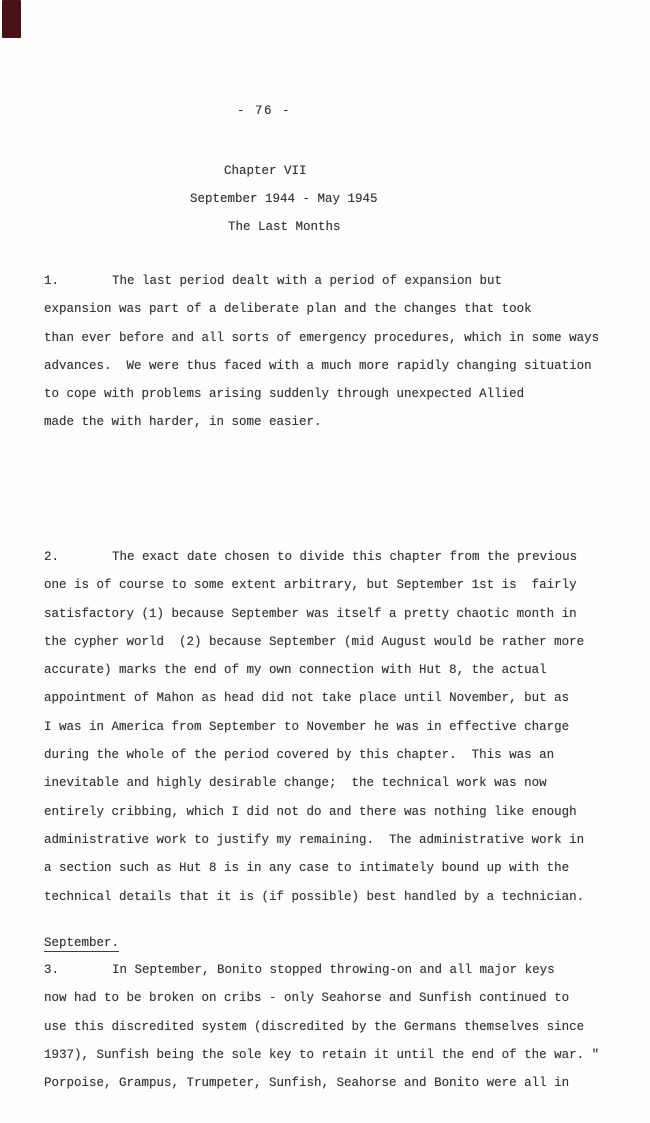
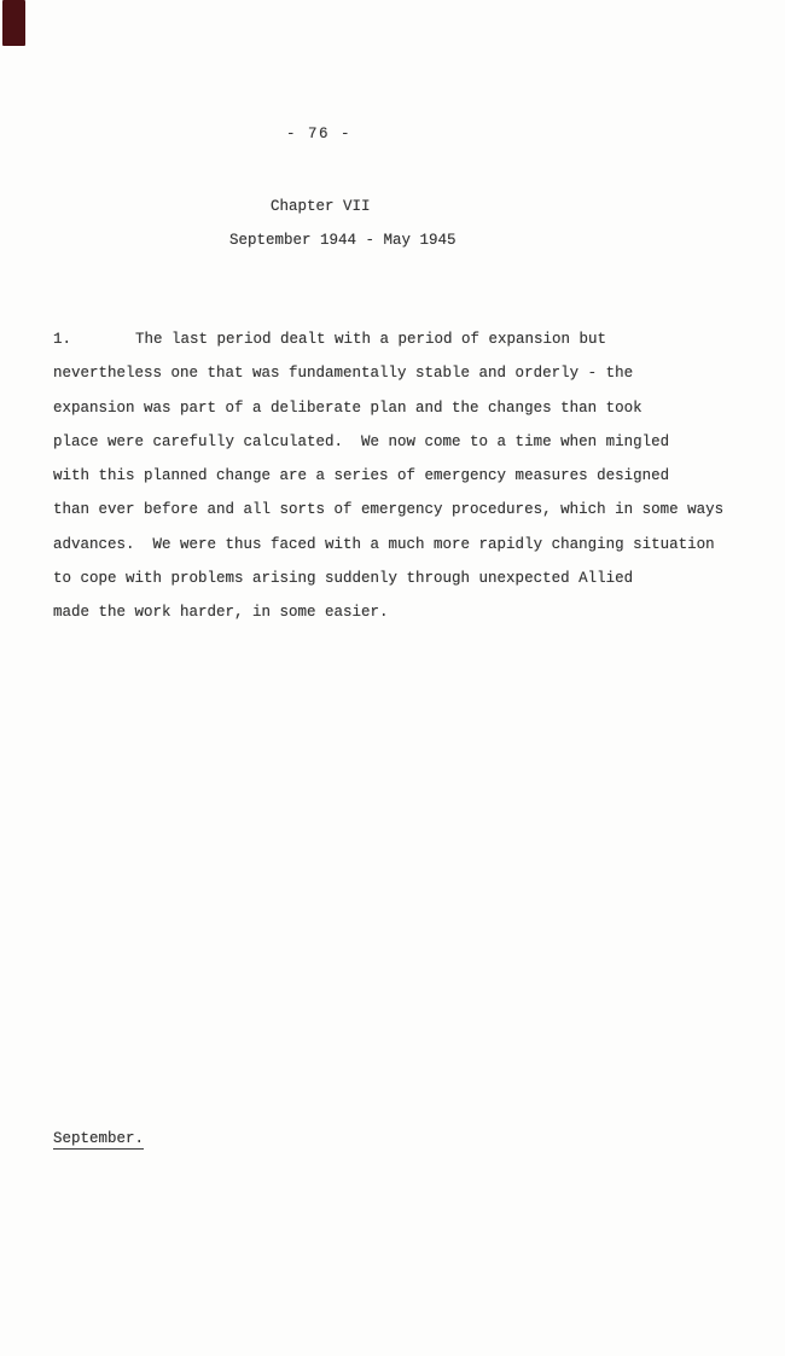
  - 76 -
  Chapter VII
  September 1944 - May 1945
- The Last Months
  1. The last period dealt with a period of expansion but
+ nevertheless one that was fundamentally stable and orderly - the
- expansion was part of a deliberate plan and the changes that took
+ expansion was part of a deliberate plan and the changes than took
+ place were carefully calculated. We now come to a time when mingled
+ with this planned change are a series of emergency measures designed
  than ever before and all sorts of emergency procedures, which in some ways
  advances. We were thus faced with a much more rapidly changing situation
  to cope with problems arising suddenly through unexpected Allied
- made the with harder, in some easier.
+ made the work harder, in some easier.
- 2. The exact date chosen to divide this chapter from the previous
- one is of course to some extent arbitrary, but September 1st is fairly
- satisfactory (1) because September was itself a pretty chaotic month in
- the cypher world (2) because September (mid August would be rather more
- accurate) marks the end of my own connection with Hut 8, the actual
- appointment of Mahon as head did not take place until November, but as
- I was in America from September to November he was in effective charge
- during the whole of the period covered by this chapter. This was an
- inevitable and highly desirable change; the technical work was now
- entirely cribbing, which I did not do and there was nothing like enough
- administrative work to justify my remaining. The administrative work in
- a section such as Hut 8 is in any case to intimately bound up with the
- technical details that it is (if possible) best handled by a technician.
  September.
- 3. In September, Bonito stopped throwing-on and all major keys
- now had to be broken on cribs - only Seahorse and Sunfish continued to
- use this discredited system (discredited by the Germans themselves since
- 1937), Sunfish being the sole key to retain it until the end of the war. "
- Porpoise, Grampus, Trumpeter, Sunfish, Seahorse and Bonito were all in
